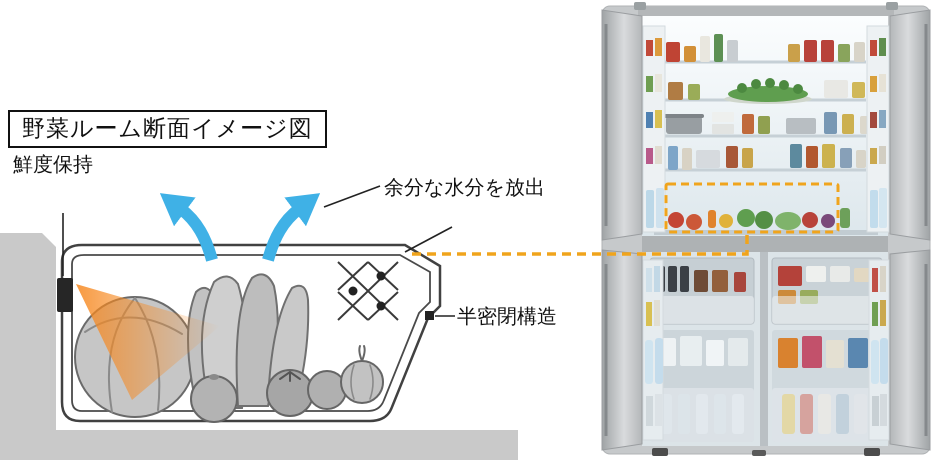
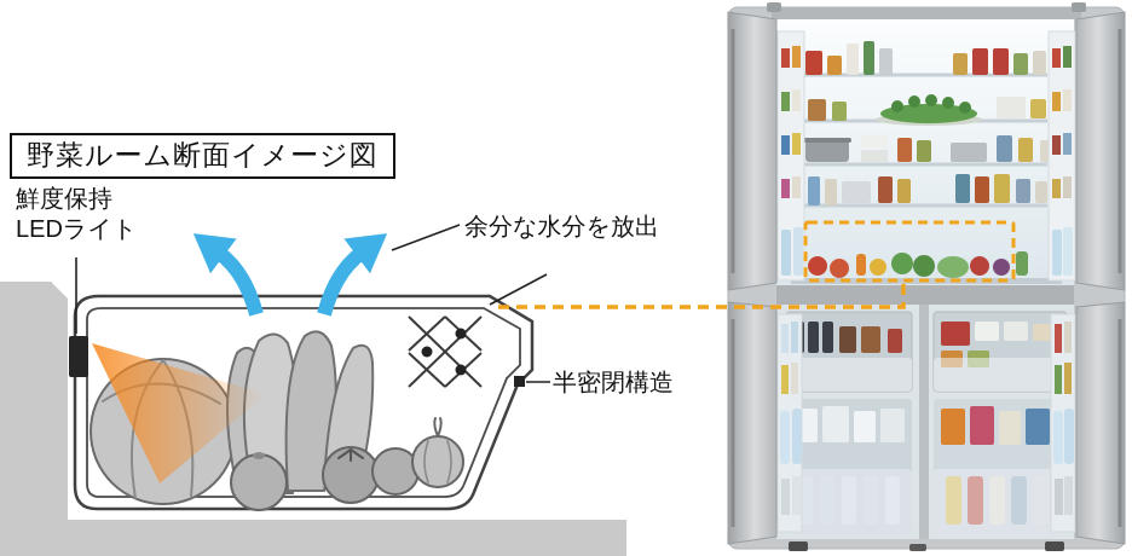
  野菜ルーム断面イメージ図
  鮮度保持
+ LEDライト
  余分な水分を放出
  半密閉構造
